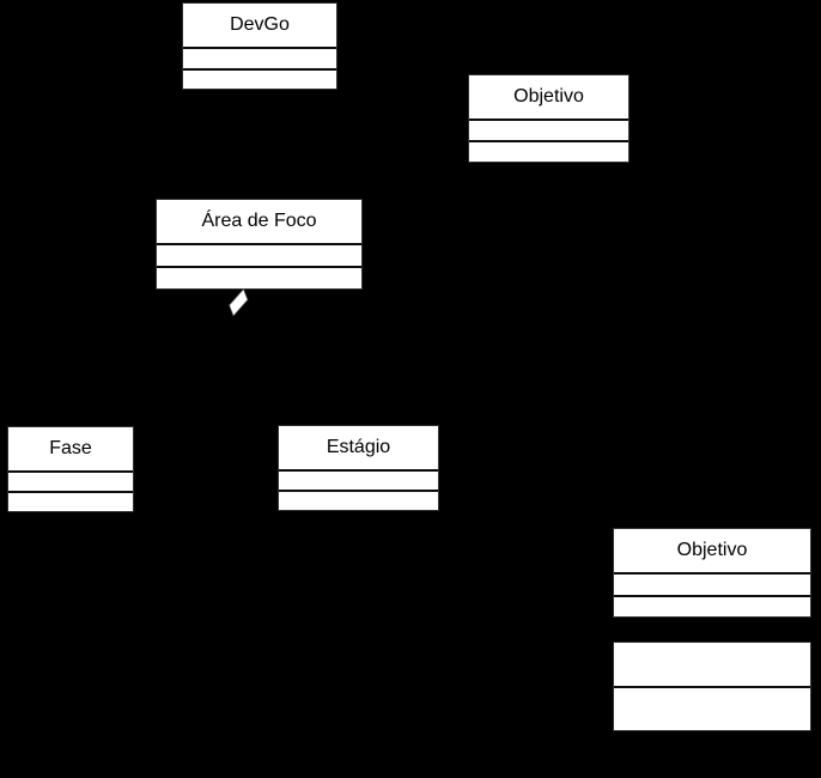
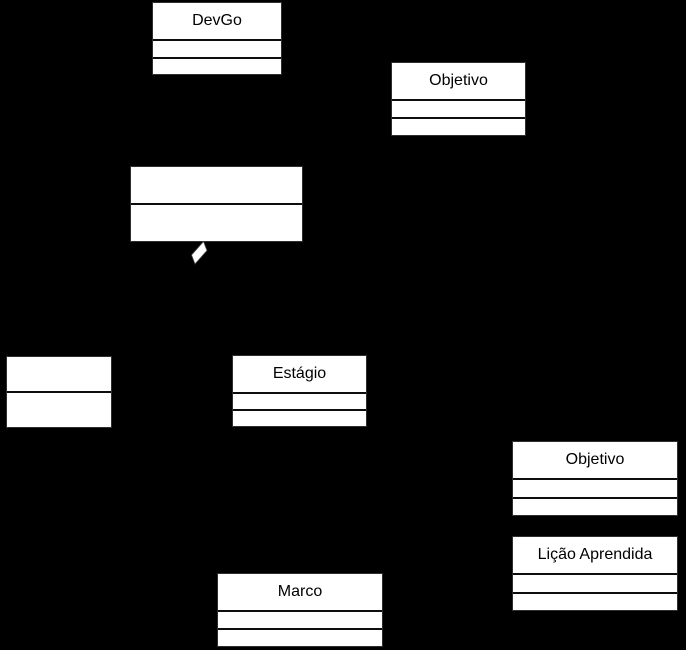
  DevGo
  Objetivo
- Área de Foco
- Fase
  Estágio
  Objetivo
+ Lição Aprendida
+ Marco
